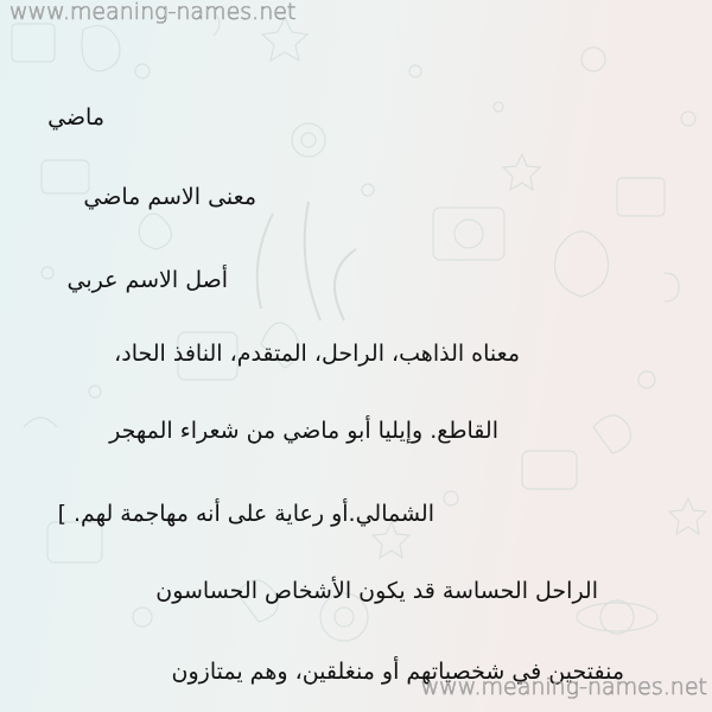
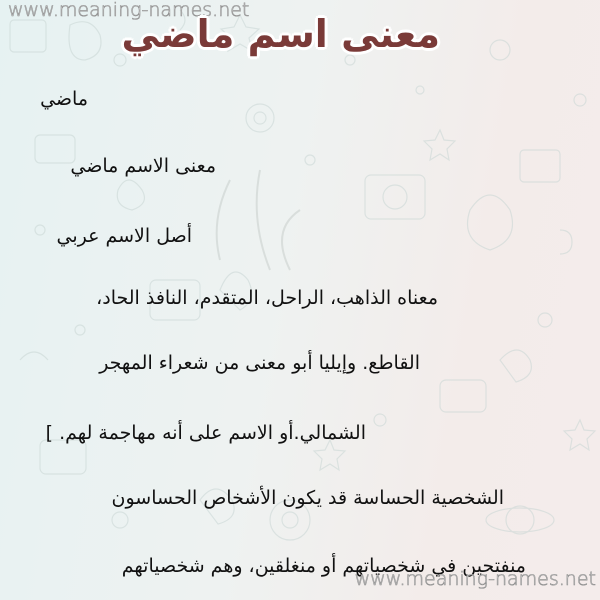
  www.meaning-names.net
+ معنى اسم ماضي
  ماضي
  معنى الاسم ماضي
  أصل الاسم عربي
  معناه الذاهب، الراحل، المتقدم، النافذ الحاد،
- القاطع. وإيليا أبو ماضي من شعراء المهجر
+ القاطع. وإيليا أبو معنى من شعراء المهجر
- الشمالي.أو رعاية على أنه مهاجمة لهم. ]
+ الشمالي.أو الاسم على أنه مهاجمة لهم. ]
- الراحل الحساسة قد يكون الأشخاص الحساسون
+ الشخصية الحساسة قد يكون الأشخاص الحساسون
- منفتحين في شخصياتهم أو منغلقين، وهم يمتازون
+ منفتحين في شخصياتهم أو منغلقين، وهم شخصياتهم
  www.meaning-names.net
